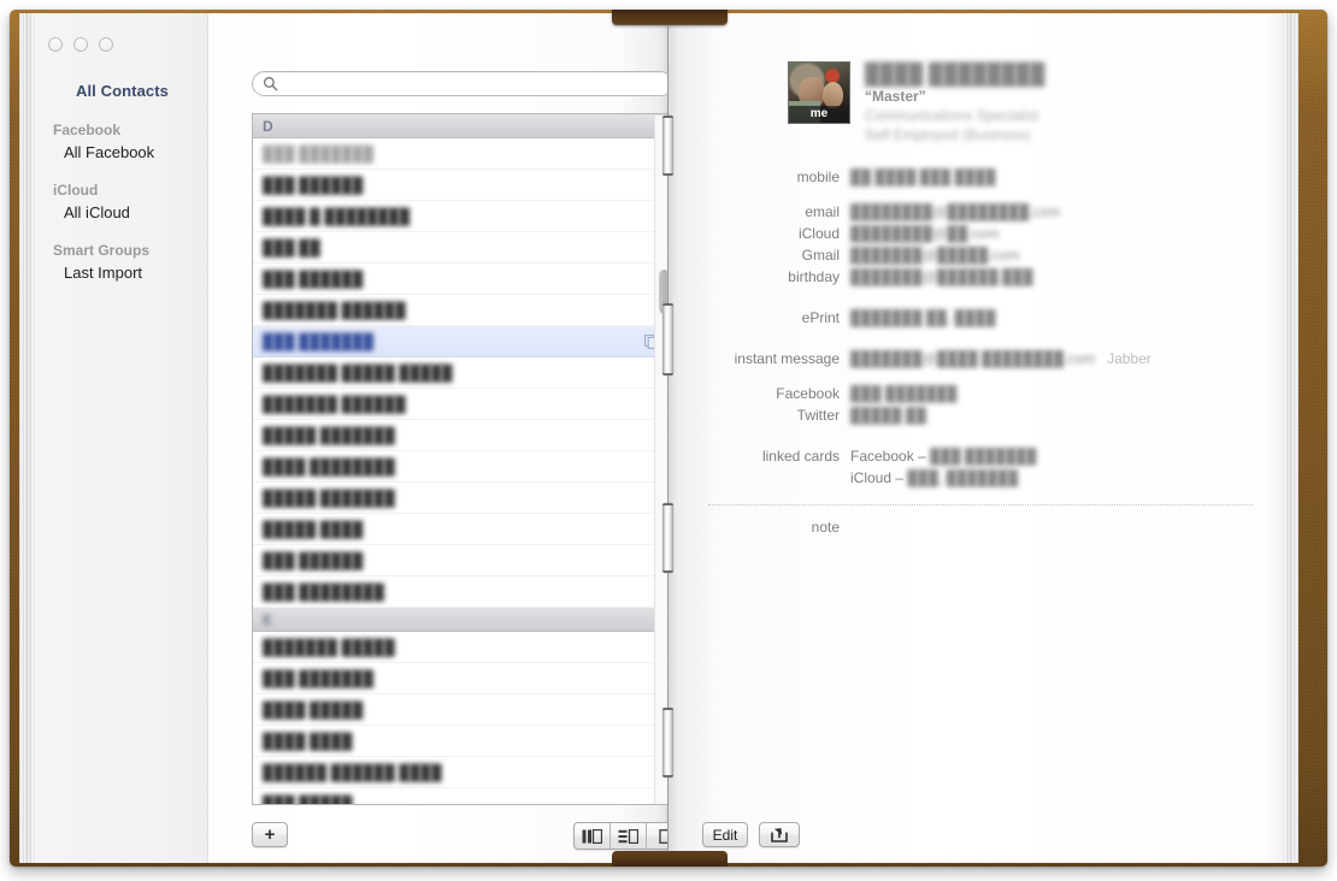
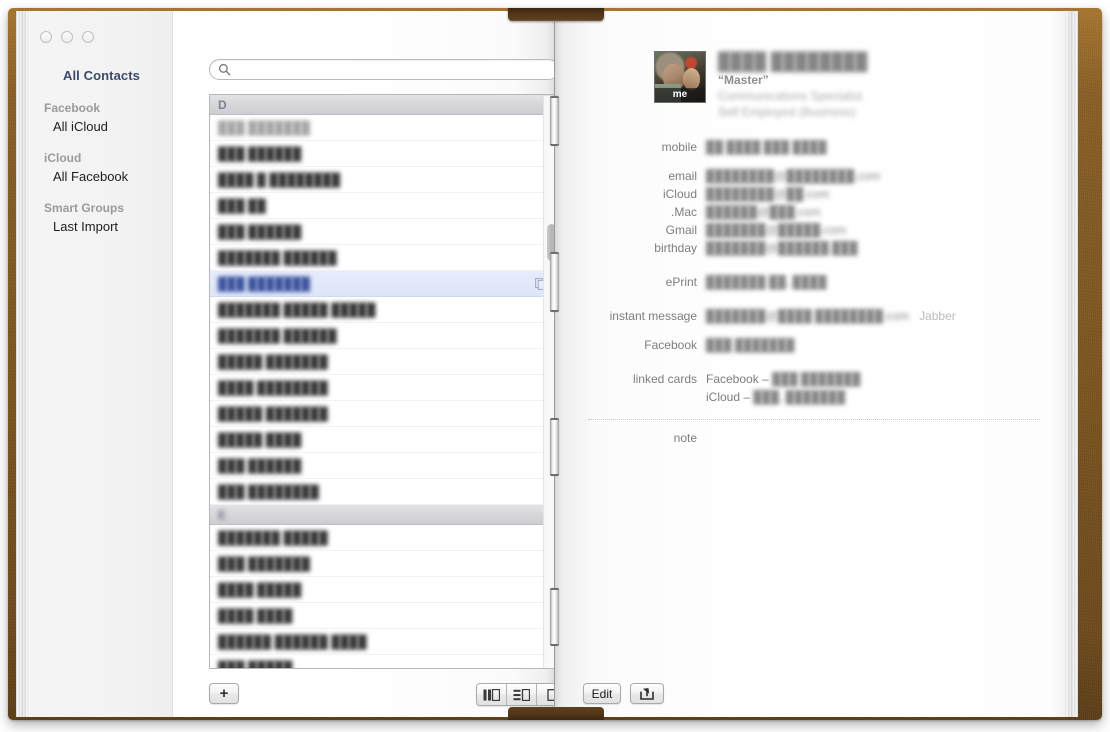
  All Contacts
  Facebook
- All Facebook
+ All iCloud
  iCloud
- All iCloud
+ All Facebook
  Smart Groups
  Last Import
  D
  ███ ███████
  ███ ██████
  ████ █ ████████
  ███ ██
  ███ ██████
  ███████ ██████
  ███ ███████
  ███████ █████ █████
  ███████ ██████
  █████ ███████
  ████ ████████
  █████ ███████
  █████ ████
  ███ ██████
  ███ ████████
  E
  ███████ █████
  ███ ███████
  ████ █████
  ████ ████
  ██████ ██████ ████
  +
  me
  ████ ████████
  “Master”
  Communications Specialist
  Self Employed (Business)
  mobile
  ██ ████ ███ ████
  email
  ████████@████████.com
  iCloud
  ████████@██.com
+ .Mac
+ ██████@███.com
  Gmail
  ███████@█████.com
  birthday
  ███████@██████.███
  ePrint
  ███████ ██, ████
  instant message
  ███████@████ ████████.com Jabber
  Facebook
  ███ ███████
- Twitter
- █████ ██
  linked cards
  Facebook – ███ ███████
  iCloud – ███, ███████
  note
  Edit
